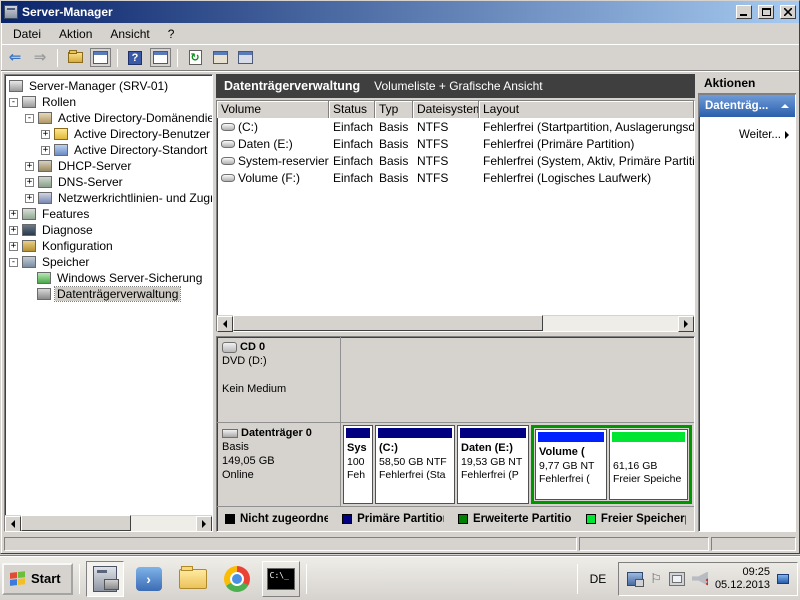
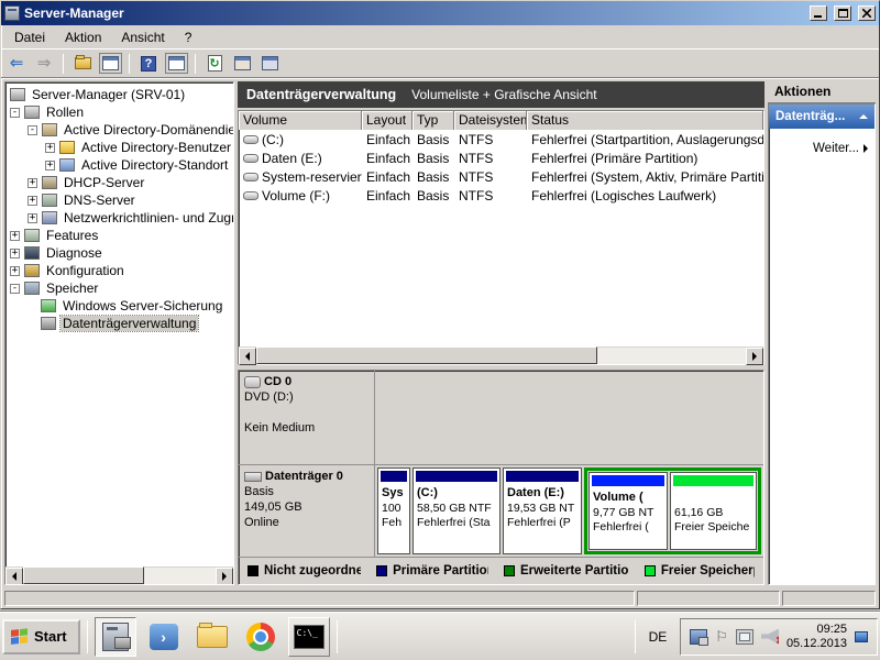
  Server-Manager
  Datei
  Aktion
  Ansicht
  ?
  ⇐
  ⇒
  ?
  ↻
  Server-Manager (SRV-01)
  -
  Rollen
  -
  Active Directory-Domänendie
  +
  Active Directory-Benutzer
  +
  Active Directory-Standort
  +
  DHCP-Server
  +
  DNS-Server
  +
  Netzwerkrichtlinien- und Zug
  +
  Features
  +
  Diagnose
  +
  Konfiguration
  -
  Speicher
  Windows Server-Sicherung
  Datenträgerverwaltung
  Datenträgerverwaltung
  Volumeliste + Grafische Ansicht
  Volume
- Status
+ Layout
  Typ
  Dateisystem
- Layout
+ Status
  (C:)
  Einfach
  Basis
  NTFS
  Fehlerfrei (Startpartition, Auslagerungsd
  Daten (E:)
  Einfach
  Basis
  NTFS
  Fehlerfrei (Primäre Partition)
  System-reservier
  Einfach
  Basis
  NTFS
  Fehlerfrei (System, Aktiv, Primäre Partiti
  Volume (F:)
  Einfach
  Basis
  NTFS
  Fehlerfrei (Logisches Laufwerk)
  CD 0
  DVD (D:)
  Kein Medium
  Datenträger 0
  Basis
  149,05 GB
  Online
  Sys
  100
  Feh
  (C:)
  58,50 GB NTF
  Fehlerfrei (Sta
  Daten (E:)
  19,53 GB NT
  Fehlerfrei (P
  Volume (
  9,77 GB NT
  Fehlerfrei (
  61,16 GB
  Freier Speiche
  Nicht zugeordne
  Primäre Partitio
  Erweiterte Partitio
  Freier Speicher
  Aktionen
  Datenträg...
  Weiter...
  Start
  ›
  C:\_
  DE
  ⚐
  09:25
  05.12.2013
